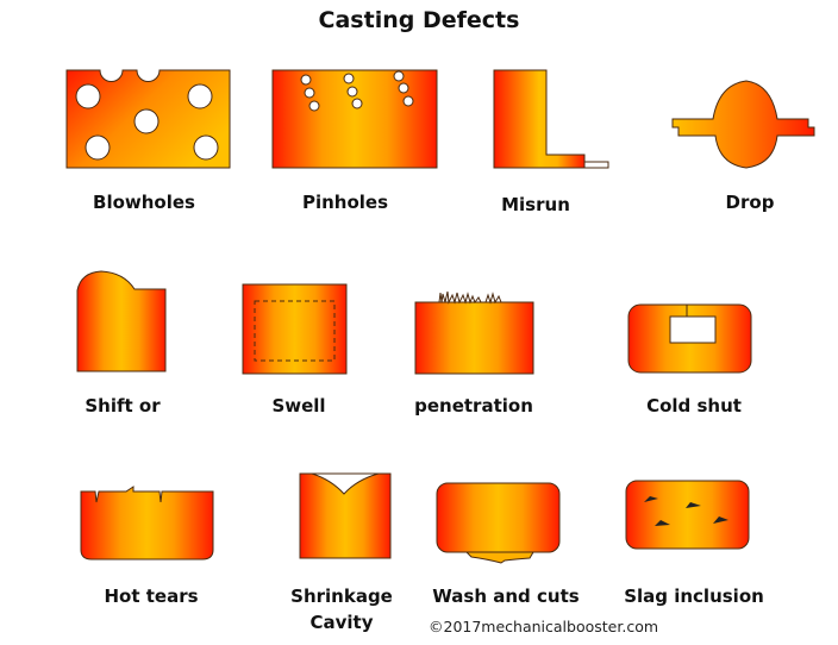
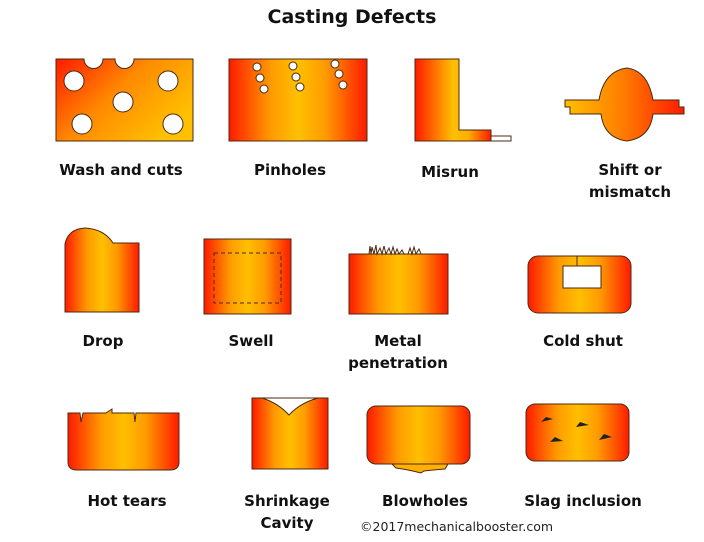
  Casting Defects
- Blowholes
+ Wash and cuts
  Pinholes
  Misrun
- Drop
+ Shift or
+ mismatch
- Shift or
+ Drop
  Swell
+ Metal
  penetration
  Cold shut
  Hot tears
  Shrinkage
  Cavity
- Wash and cuts
+ Blowholes
  Slag inclusion
  ©2017mechanicalbooster.com
